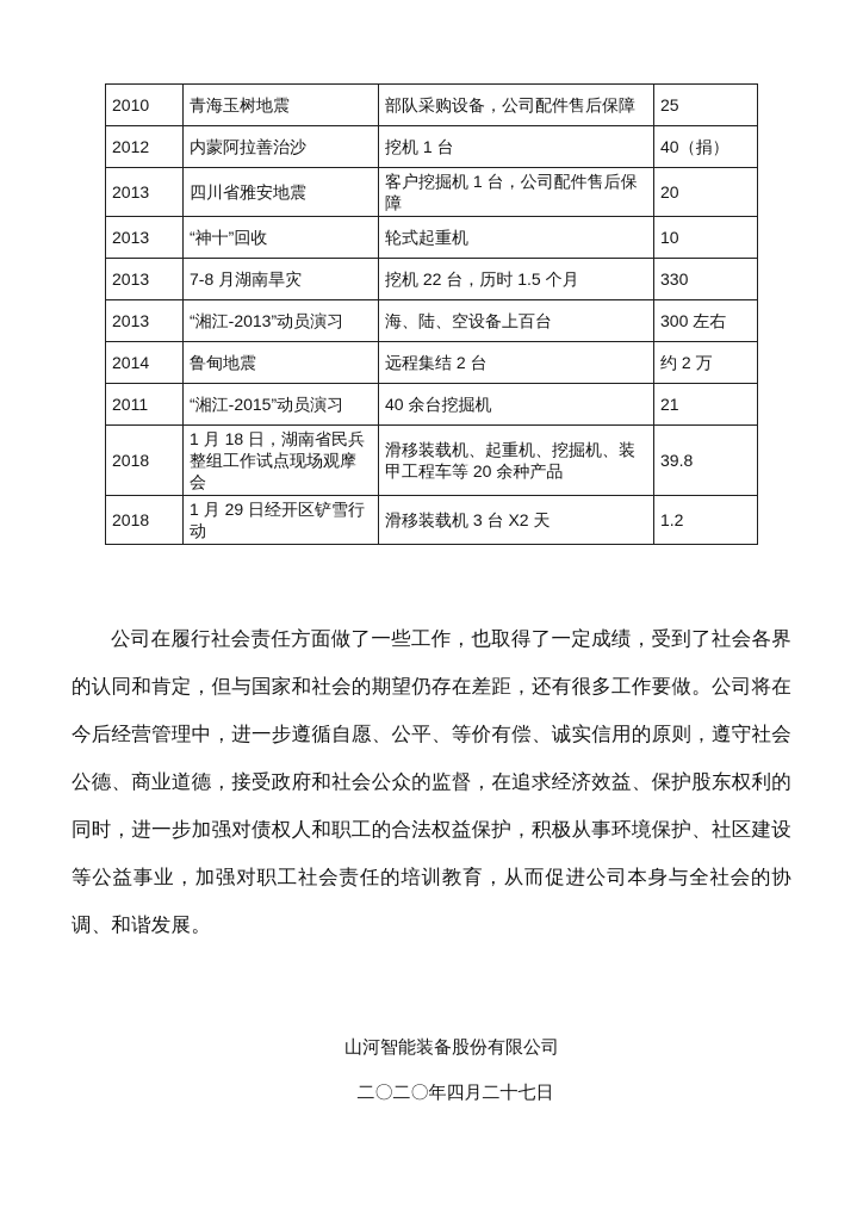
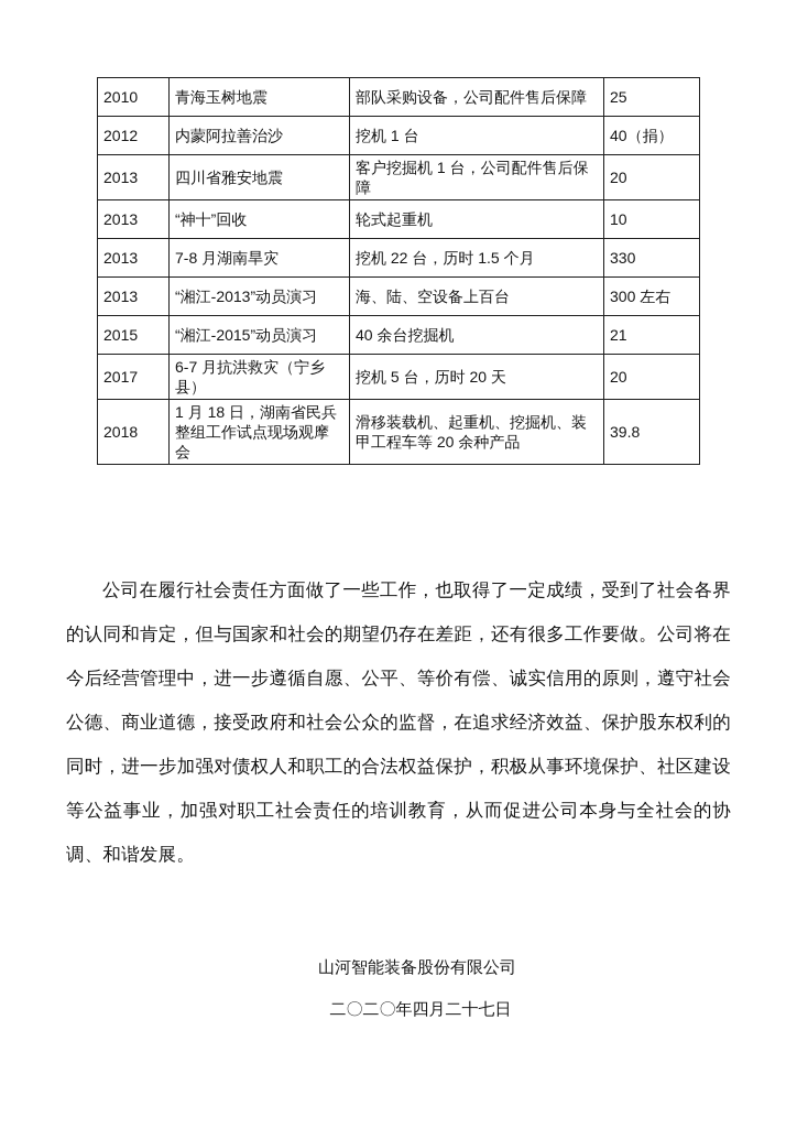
  2010	青海玉树地震	部队采购设备，公司配件售后保障	25
  2012	内蒙阿拉善治沙	挖机 1 台	40（捐）
  2013	四川省雅安地震	客户挖掘机 1 台，公司配件售后保障	20
  2013	“神十”回收	轮式起重机	10
  2013	7-8 月湖南旱灾	挖机 22 台，历时 1.5 个月	330
  2013	“湘江-2013”动员演习	海、陆、空设备上百台	300 左右
- 2014	鲁甸地震	远程集结 2 台	约 2 万
- 2011	“湘江-2015”动员演习	40 余台挖掘机	21
+ 2015	“湘江-2015”动员演习	40 余台挖掘机	21
+ 2017	6-7 月抗洪救灾（宁乡县）	挖机 5 台，历时 20 天	20
  2018	1 月 18 日，湖南省民兵整组工作试点现场观摩会	滑移装载机、起重机、挖掘机、装甲工程车等 20 余种产品	39.8
- 2018	1 月 29 日经开区铲雪行动	滑移装载机 3 台 X2 天	1.2
  公司在履行社会责任方面做了一些工作，也取得了一定成绩，受到了社会各界的认同和肯定，但与国家和社会的期望仍存在差距，还有很多工作要做。公司将在今后经营管理中，进一步遵循自愿、公平、等价有偿、诚实信用的原则，遵守社会公德、商业道德，接受政府和社会公众的监督，在追求经济效益、保护股东权利的同时，进一步加强对债权人和职工的合法权益保护，积极从事环境保护、社区建设等公益事业，加强对职工社会责任的培训教育，从而促进公司本身与全社会的协调、和谐发展。
  山河智能装备股份有限公司
  二〇二〇年四月二十七日
